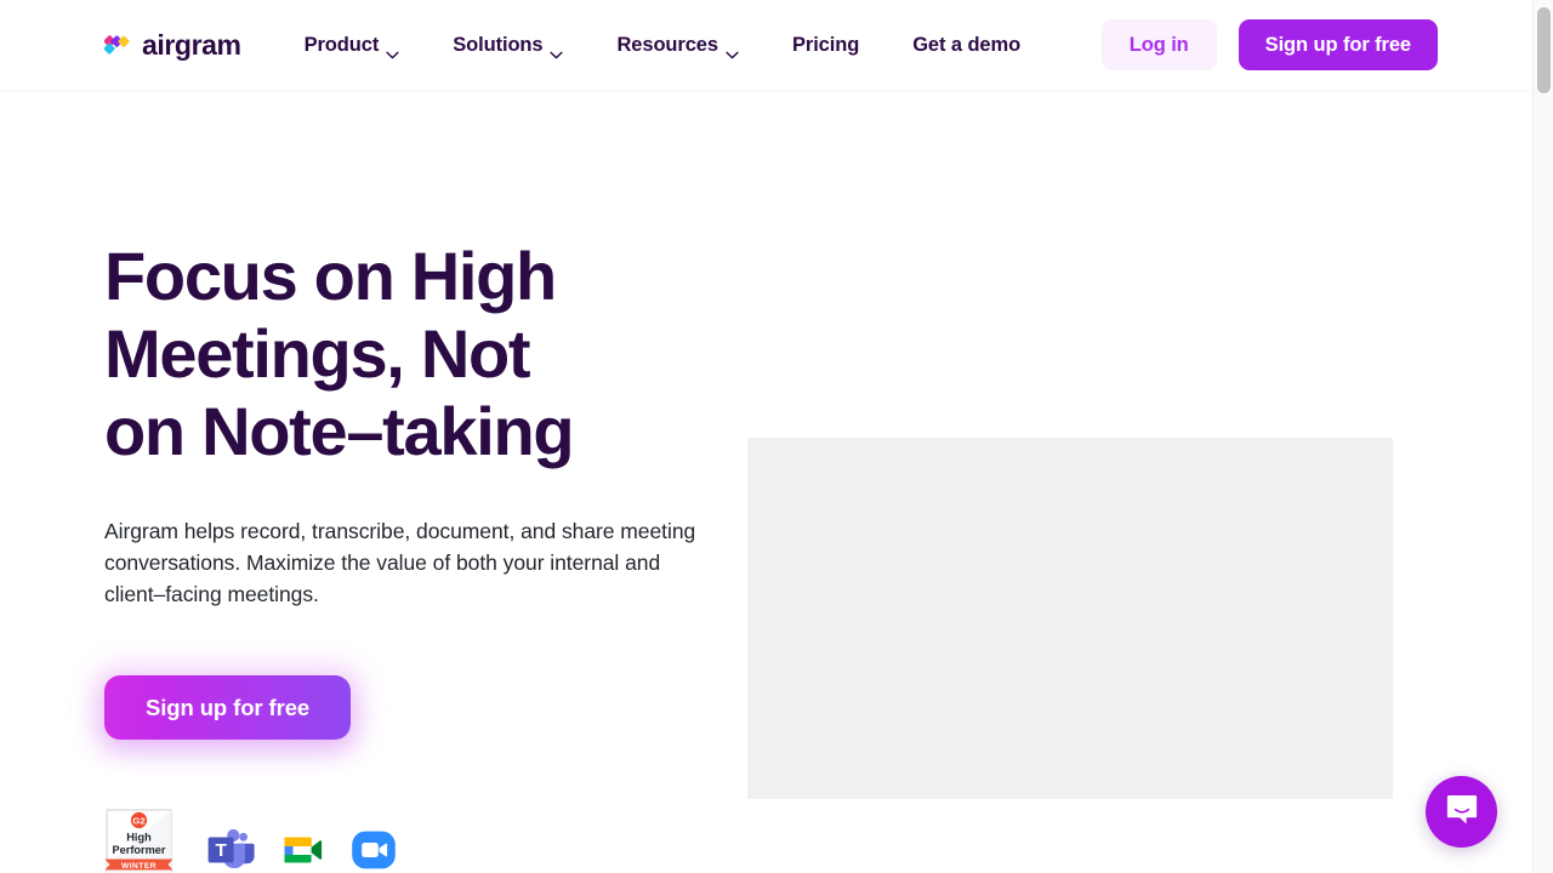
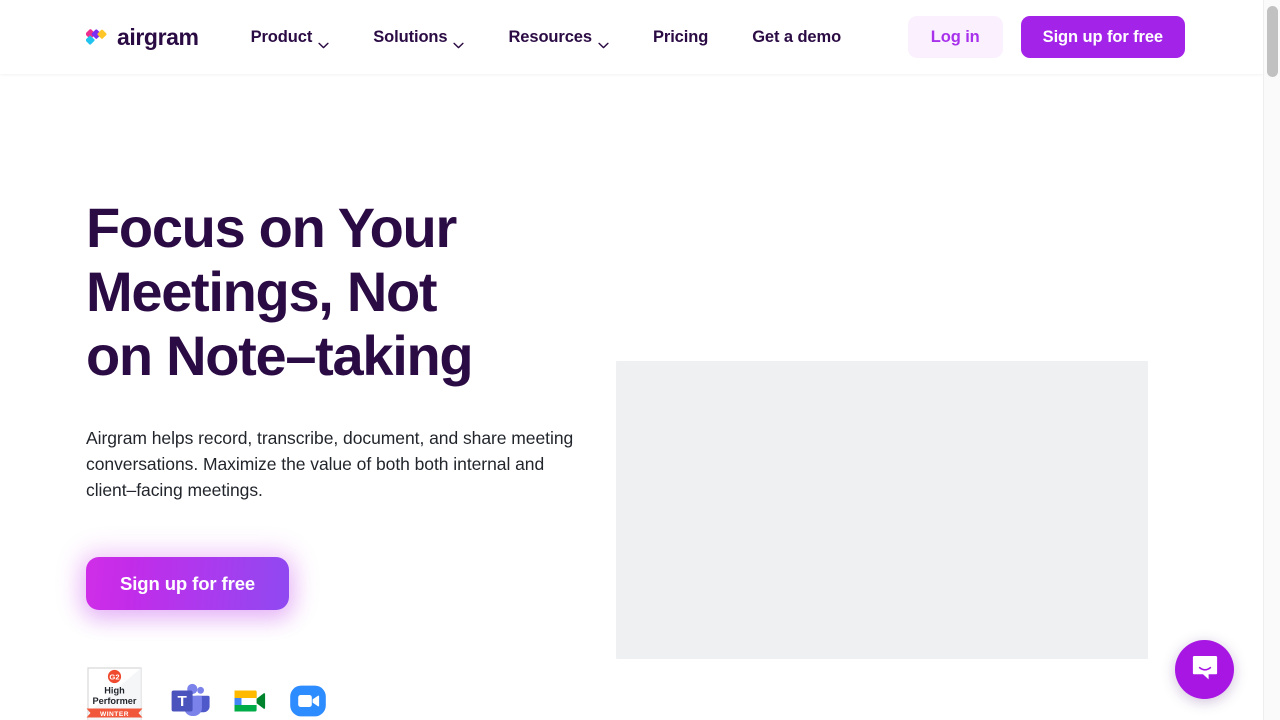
  airgram
  Product
  Solutions
  Resources
  Pricing
  Get a demo
  Log in
  Sign up for free
- Focus on High Meetings, Not on Note–taking
+ Focus on Your Meetings, Not on Note–taking
- Airgram helps record, transcribe, document, and share meeting conversations. Maximize the value of both your internal and client–facing meetings.
+ Airgram helps record, transcribe, document, and share meeting conversations. Maximize the value of both both internal and client–facing meetings.
  Sign up for free
  G2
  High
  Performer
  T
